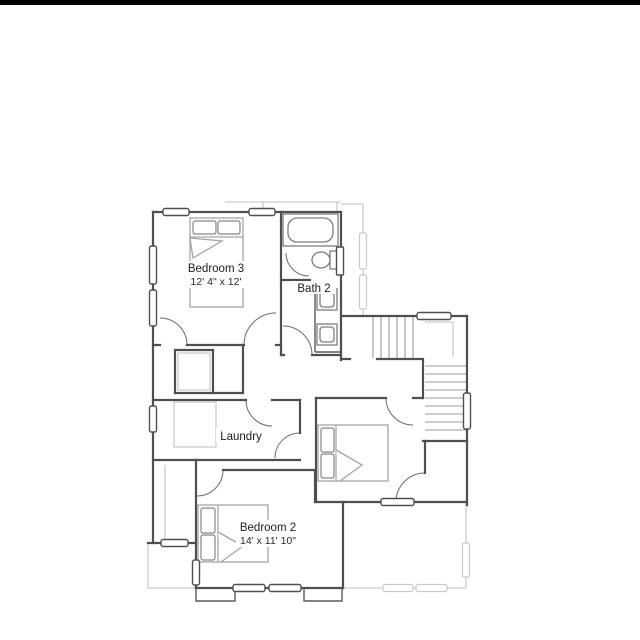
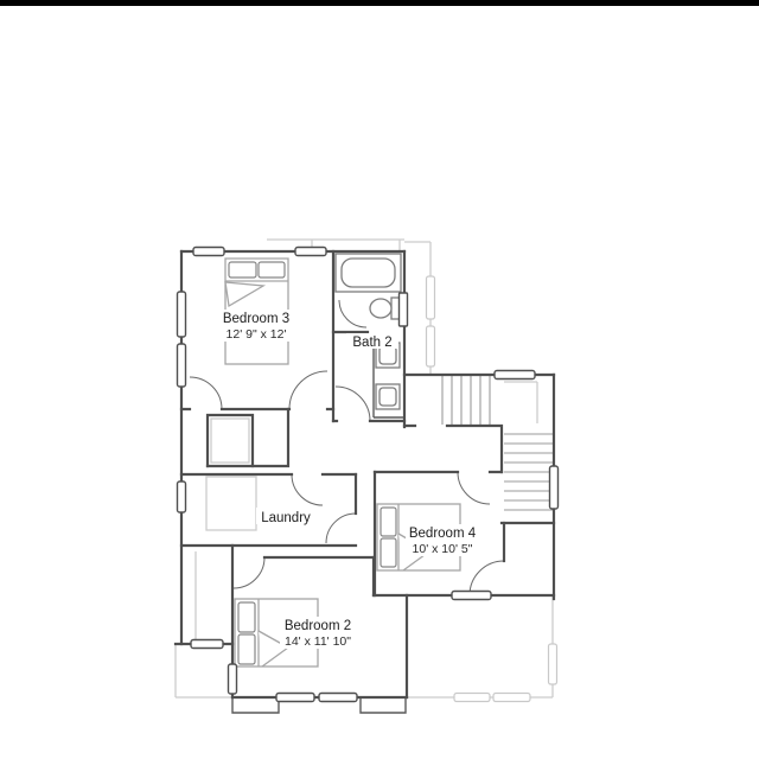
  Bedroom 3
- 12' 4" x 12'
+ 12' 9" x 12'
  Bath 2
  Laundry
+ Bedroom 4
+ 10' x 10' 5"
  Bedroom 2
  14' x 11' 10"
